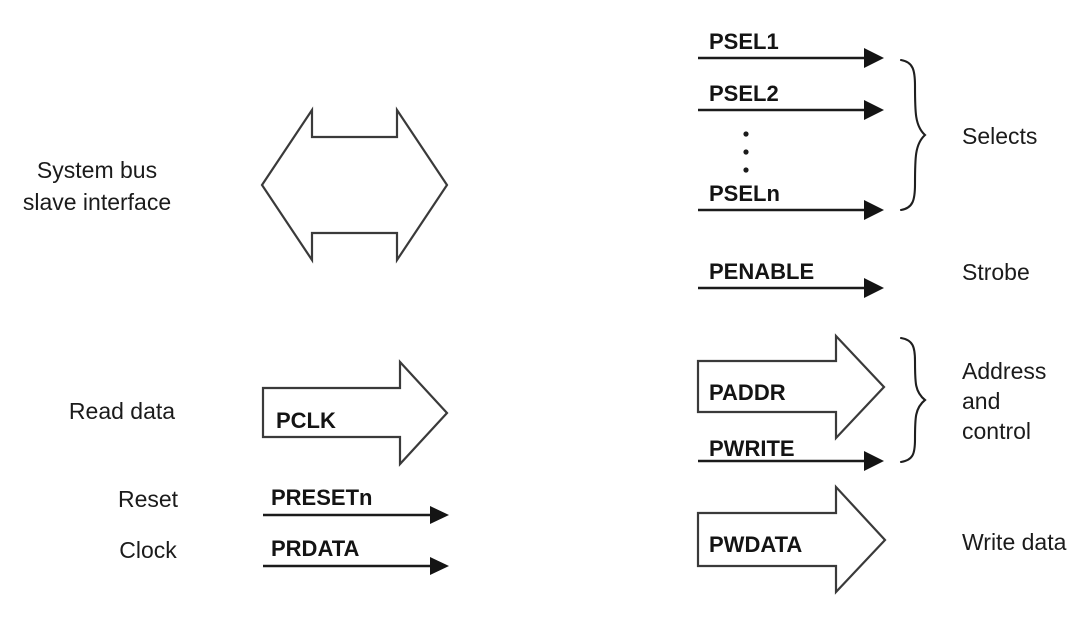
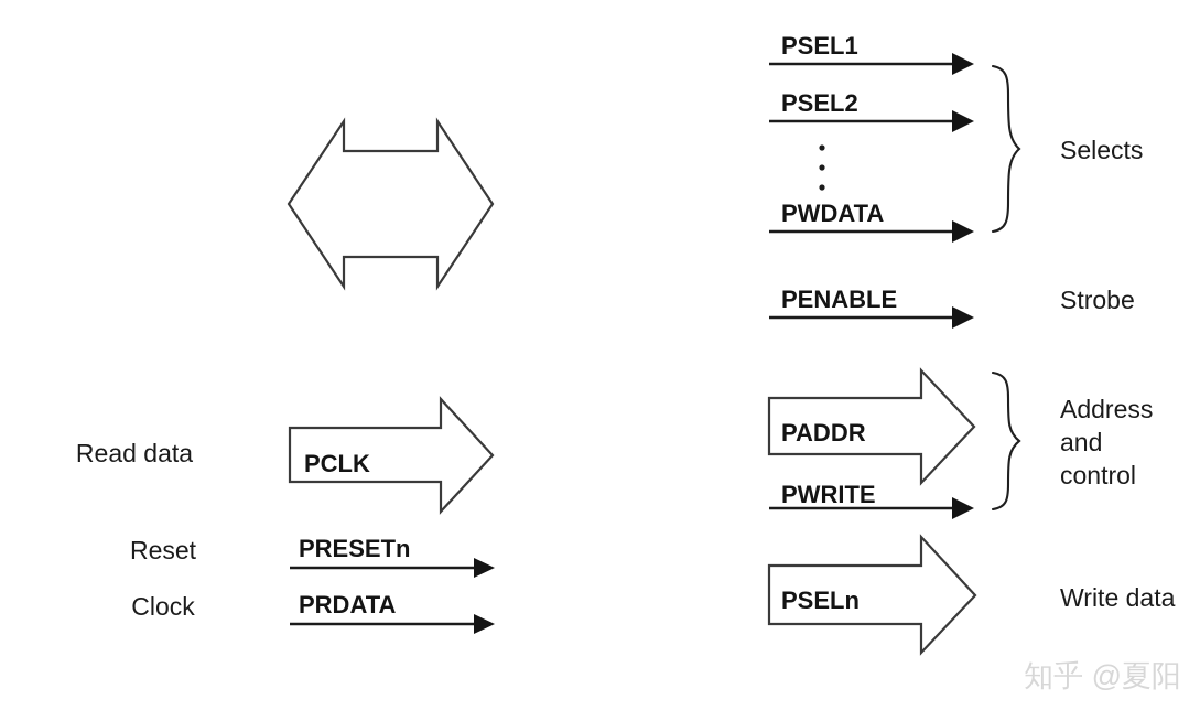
- System bus
- slave interface
  Read data
  PCLK
  Reset
  PRESETn
  Clock
  PRDATA
  PSEL1
  PSEL2
- PSELn
+ PWDATA
  Selects
  PENABLE
  Strobe
  PADDR
  PWRITE
  Address
  and
  control
- PWDATA
+ PSELn
  Write data
+ 知乎 @夏阳
